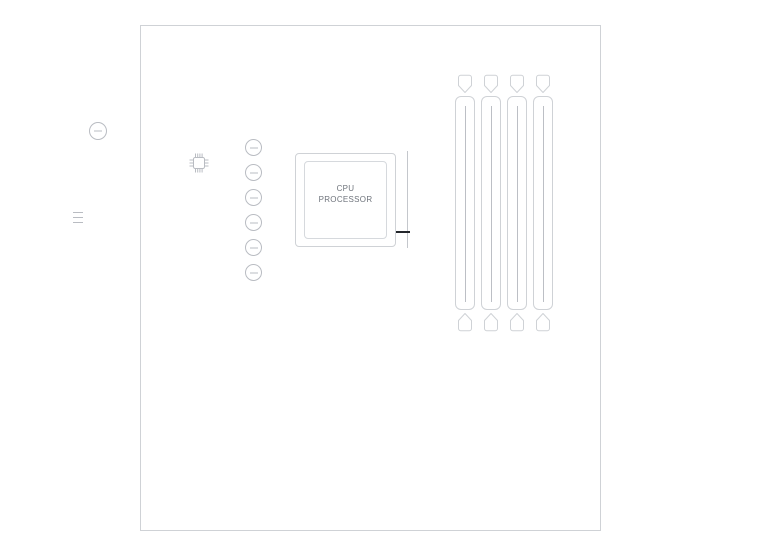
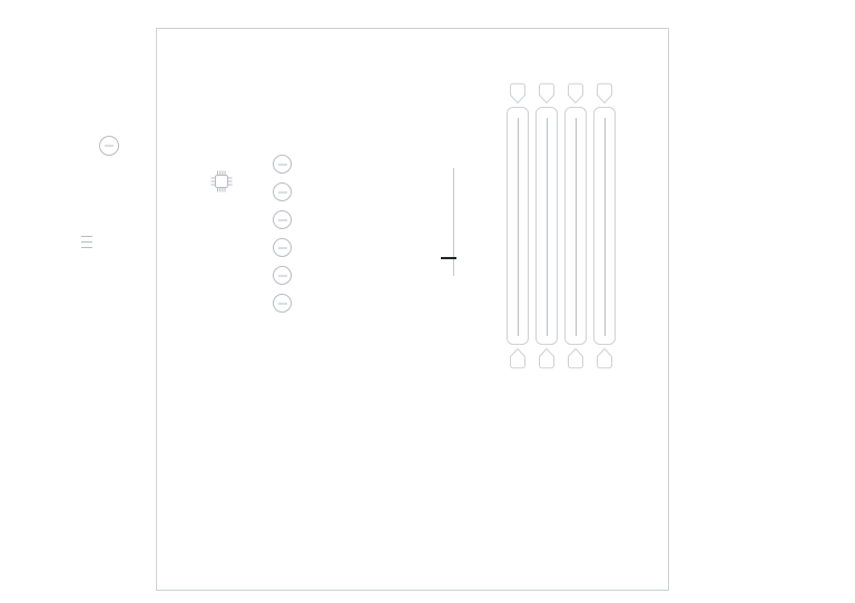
- CPU
- PROCESSOR
